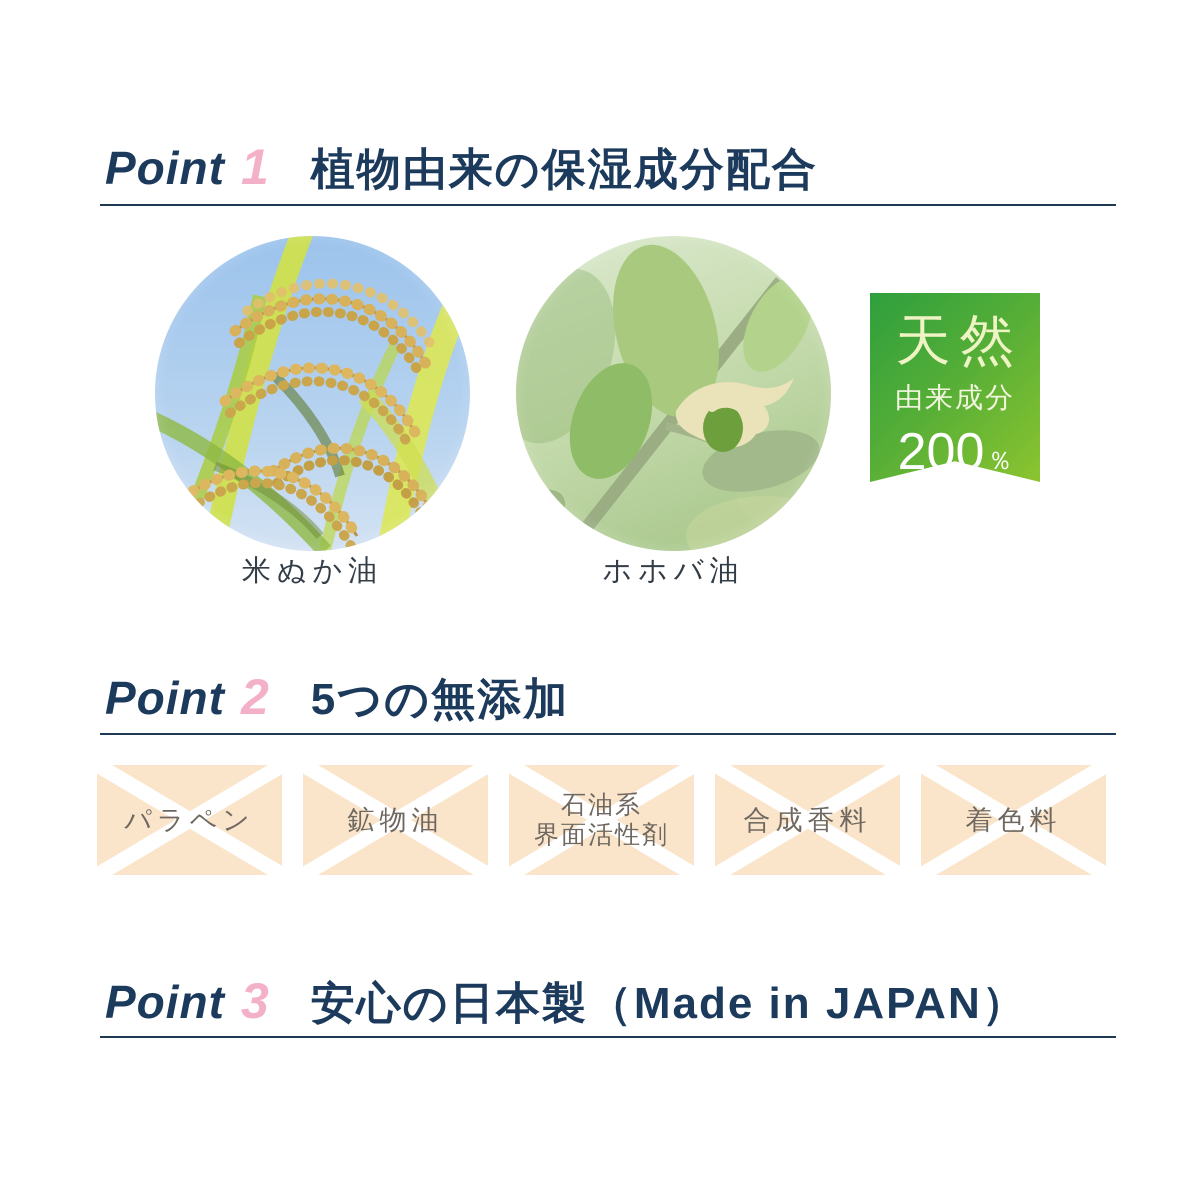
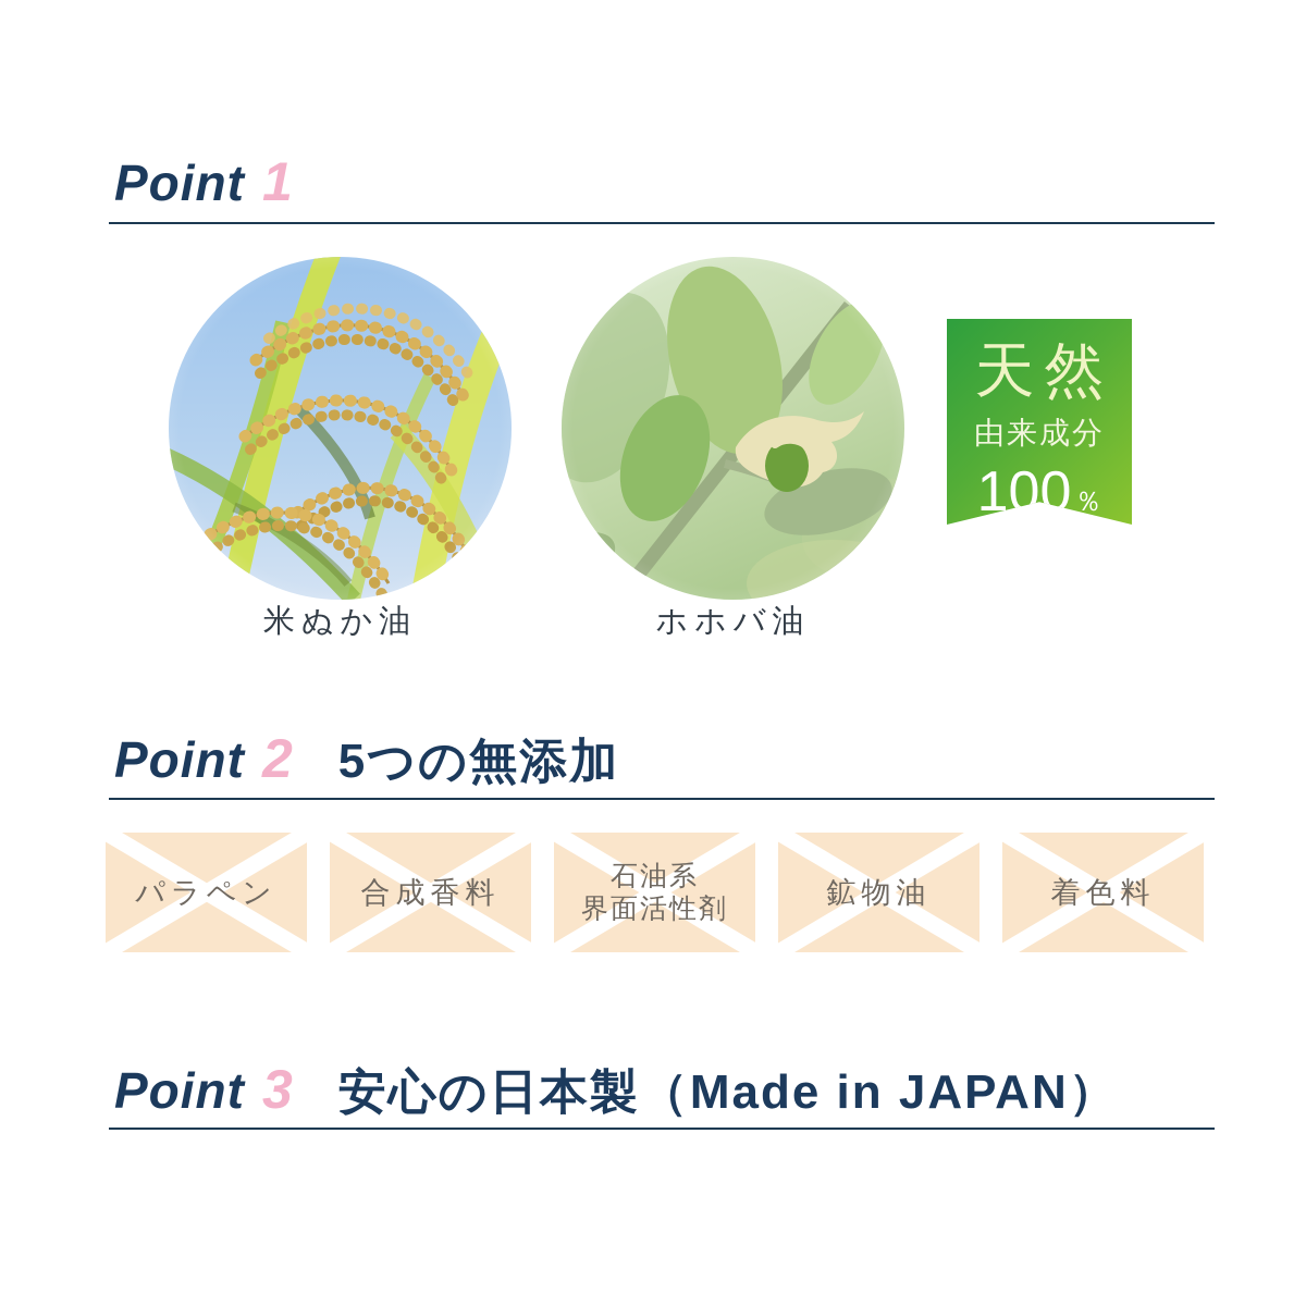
  Point
  1
- 植物由来の保湿成分配合
  米ぬか油
  ホホバ油
  天然
  由来成分
- 200
+ 100
  ％
  Point
  2
  5つの無添加
  パラペン
- 鉱物油
+ 合成香料
  石油系
  界面活性剤
- 合成香料
+ 鉱物油
  着色料
  Point
  3
  安心の日本製（Made in JAPAN）
